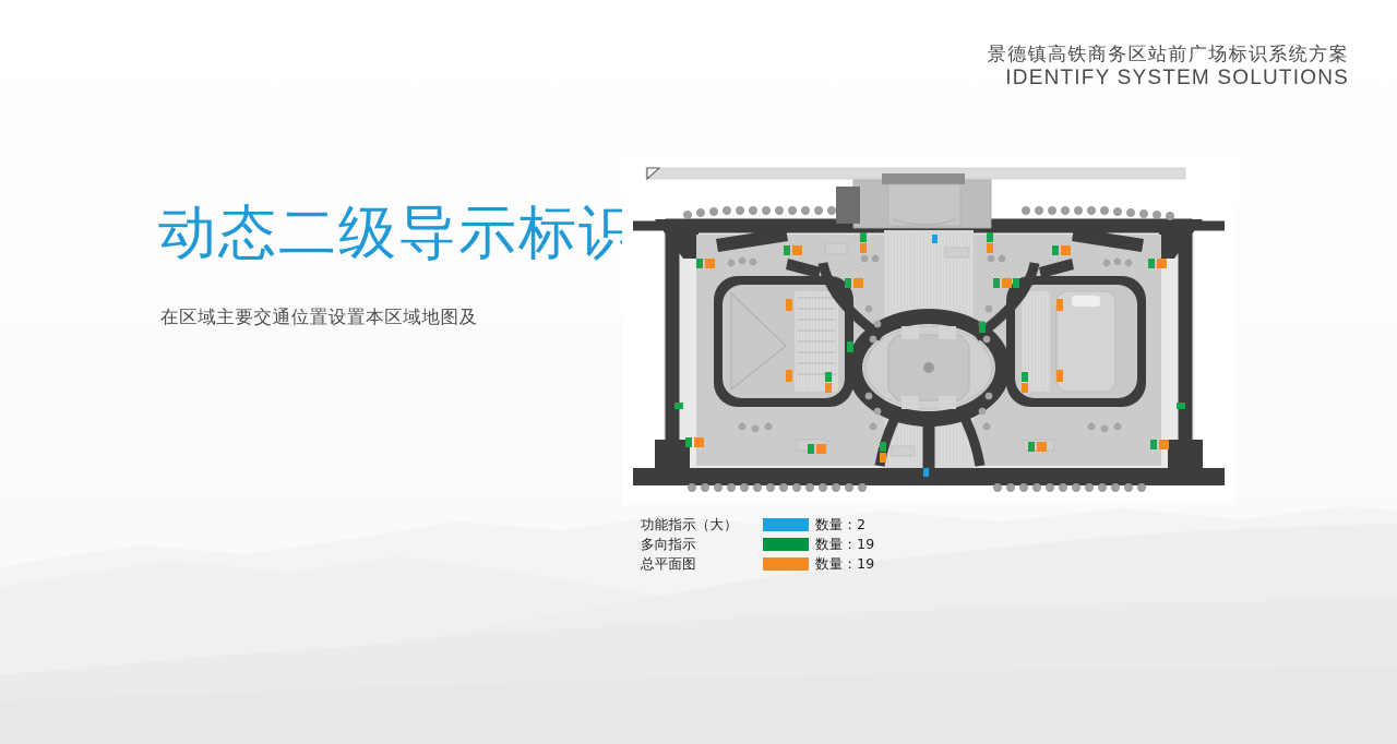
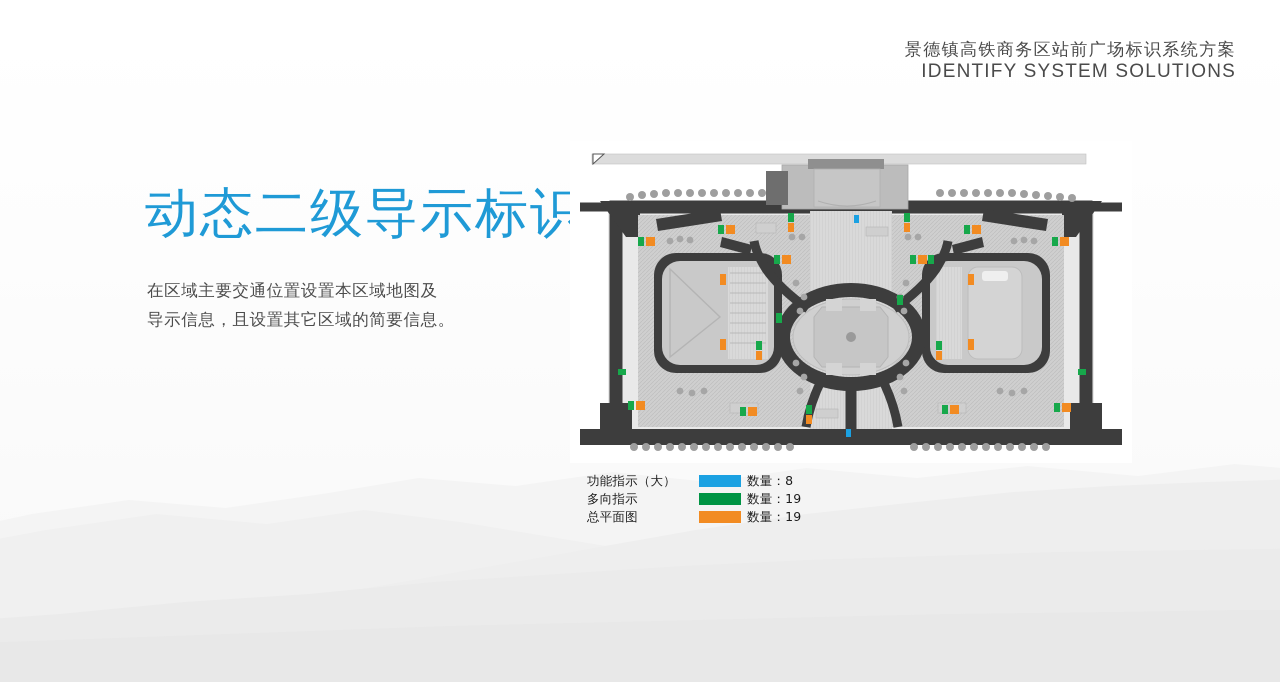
  景德镇高铁商务区站前广场标识系统方案
  IDENTIFY SYSTEM SOLUTIONS
  动态二级导示标识
  在区域主要交通位置设置本区域地图及
+ 导示信息，且设置其它区域的简要信息。
  功能指示（大）
- 数量：2
+ 数量：8
  多向指示
  数量：19
  总平面图
  数量：19
